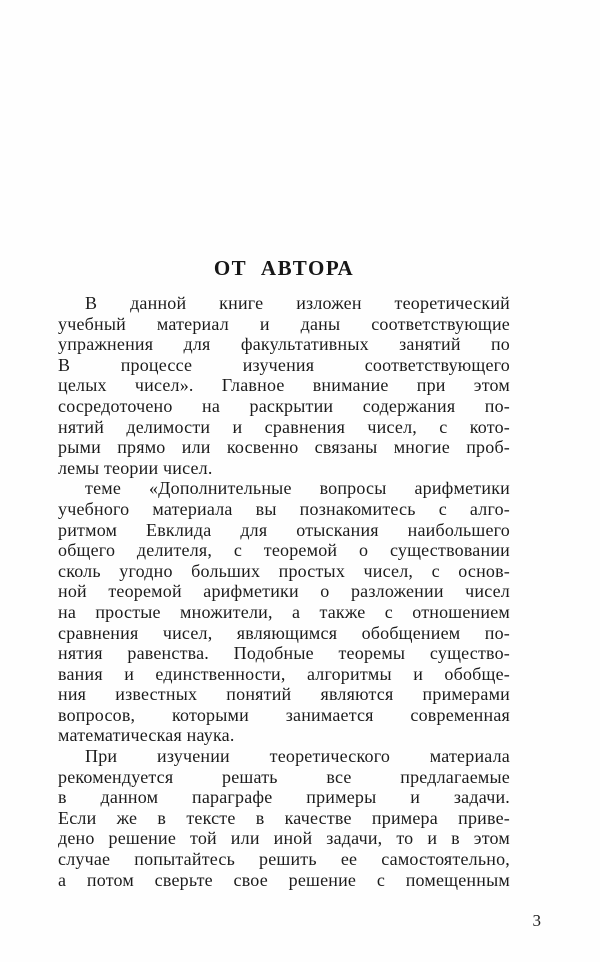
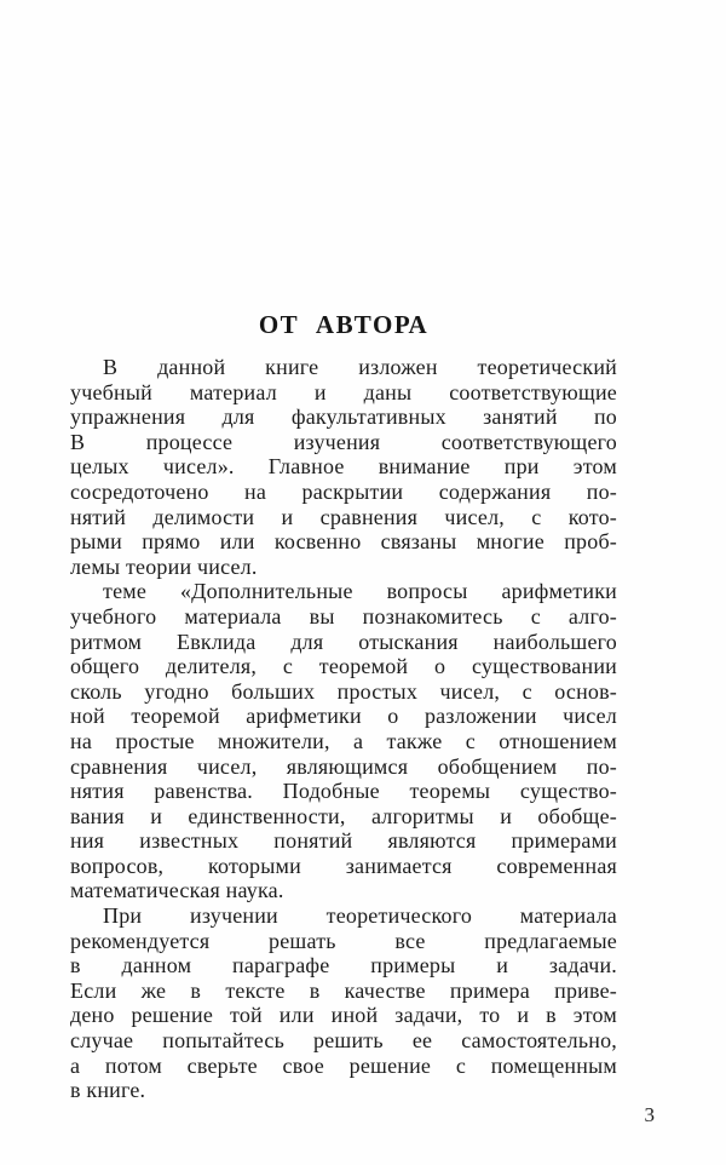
  ОТ АВТОРА
  В данной книге изложен теоретический
  учебный материал и даны соответствующие
  упражнения для факультативных занятий по
  В процессе изучения соответствующего
  целых чисел». Главное внимание при этом
  сосредоточено на раскрытии содержания по-
  нятий делимости и сравнения чисел, с кото-
  рыми прямо или косвенно связаны многие проб-
  лемы теории чисел.
  теме «Дополнительные вопросы арифметики
  учебного материала вы познакомитесь с алго-
  ритмом Евклида для отыскания наибольшего
  общего делителя, с теоремой о существовании
  сколь угодно больших простых чисел, с основ-
  ной теоремой арифметики о разложении чисел
  на простые множители, а также с отношением
  сравнения чисел, являющимся обобщением по-
  нятия равенства. Подобные теоремы существо-
  вания и единственности, алгоритмы и обобще-
  ния известных понятий являются примерами
  вопросов, которыми занимается современная
  математическая наука.
  При изучении теоретического материала
  рекомендуется решать все предлагаемые
  в данном параграфе примеры и задачи.
  Если же в тексте в качестве примера приве-
  дено решение той или иной задачи, то и в этом
  случае попытайтесь решить ее самостоятельно,
  а потом сверьте свое решение с помещенным
+ в книге.
  3
